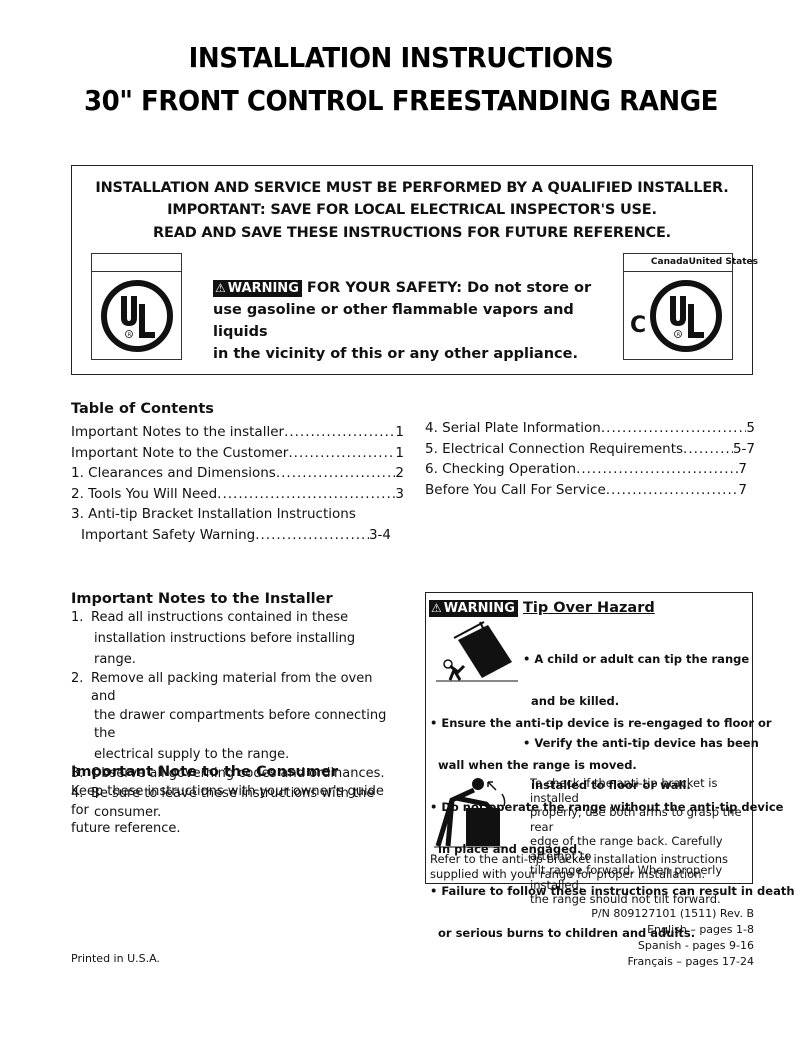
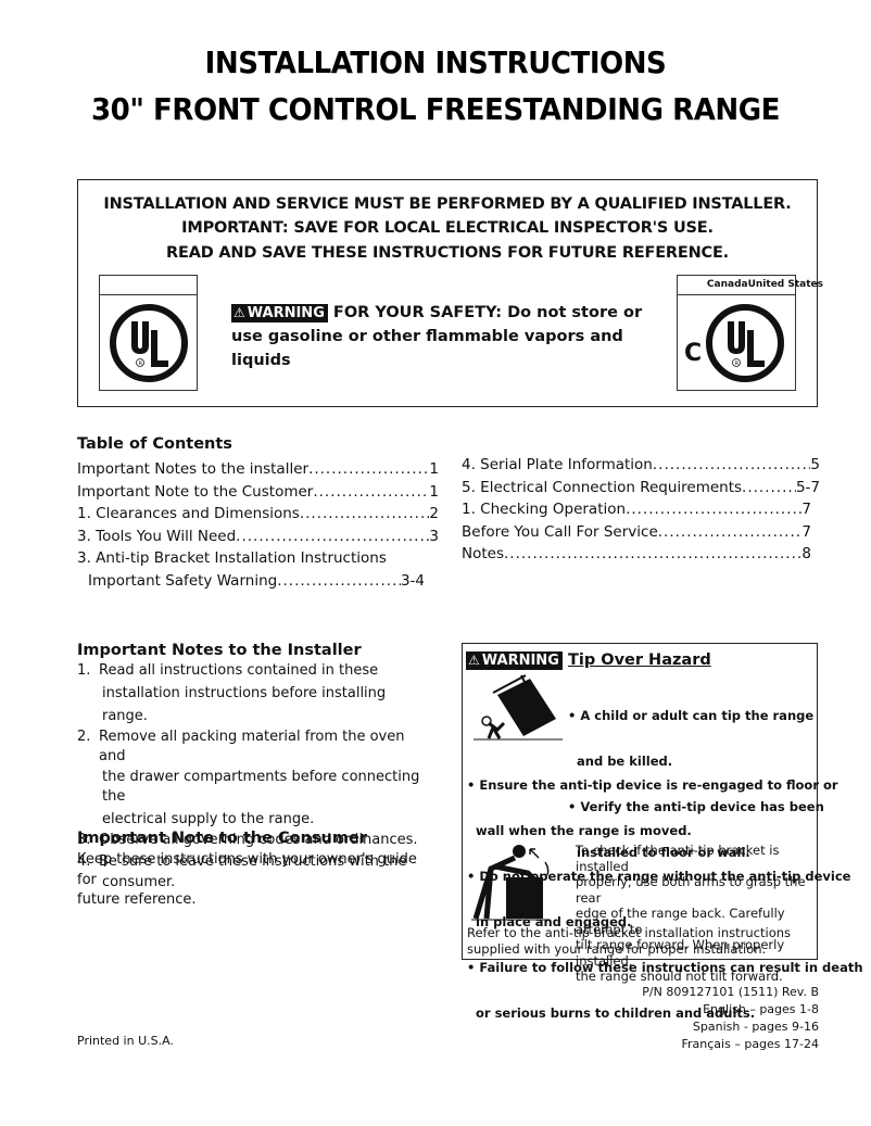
  INSTALLATION INSTRUCTIONS
  30" FRONT CONTROL FREESTANDING RANGE
  INSTALLATION AND SERVICE MUST BE PERFORMED BY A QUALIFIED INSTALLER.
  IMPORTANT: SAVE FOR LOCAL ELECTRICAL INSPECTOR'S USE.
  READ AND SAVE THESE INSTRUCTIONS FOR FUTURE REFERENCE.
  ⚠ WARNING FOR YOUR SAFETY: Do not store or
  use gasoline or other flammable vapors and liquids
- in the vicinity of this or any other appliance.
  CanadaUnited States
  C
  Table of Contents
  Important Notes to the installer
  1
  Important Note to the Customer
  1
  1. Clearances and Dimensions
  2
- 2. Tools You Will Need
+ 3. Tools You Will Need
  3
  3. Anti-tip Bracket Installation Instructions
  Important Safety Warning
  3-4
  4. Serial Plate Information
  5
  5. Electrical Connection Requirements
  5-7
- 6. Checking Operation
+ 1. Checking Operation
  7
  Before You Call For Service
  7
+ Notes
+ 8
  Important Notes to the Installer
  1.
  Read all instructions contained in these
  installation instructions before installing range.
  2.
  Remove all packing material from the oven and
  the drawer compartments before connecting the
  electrical supply to the range.
  3.
  Observe all governing codes and ordinances.
  4.
  Be sure to leave these instructions with the
  consumer.
  Important Note to the Consumer
  Keep these instructions with your owner's guide for
  future reference.
  ⚠ WARNING Tip Over Hazard
  • A child or adult can tip the range
  and be killed.
  • Verify the anti-tip device has been
  installed to floor or wall.
  • Ensure the anti-tip device is re-engaged to floor or
  wall when the range is moved.
  • Do notperate the range without the anti-tip device
  in place and engaged.
  • Failure to follow these instructions can result in death
  or serious burns to children and adults.
  To check if the anti-tip bracket is installed
  properly, use both arms to grasp the rear
  edge of the range back. Carefully attempt to
  tilt range forward. When properly installed,
  the range should not tilt forward.
  Refer to the anti-tip bracket installation instructions
  supplied with your range for proper installation.
  P/N 809127101 (1511) Rev. B
  English – pages 1-8
  Spanish - pages 9-16
  Français – pages 17-24
  Printed in U.S.A.
